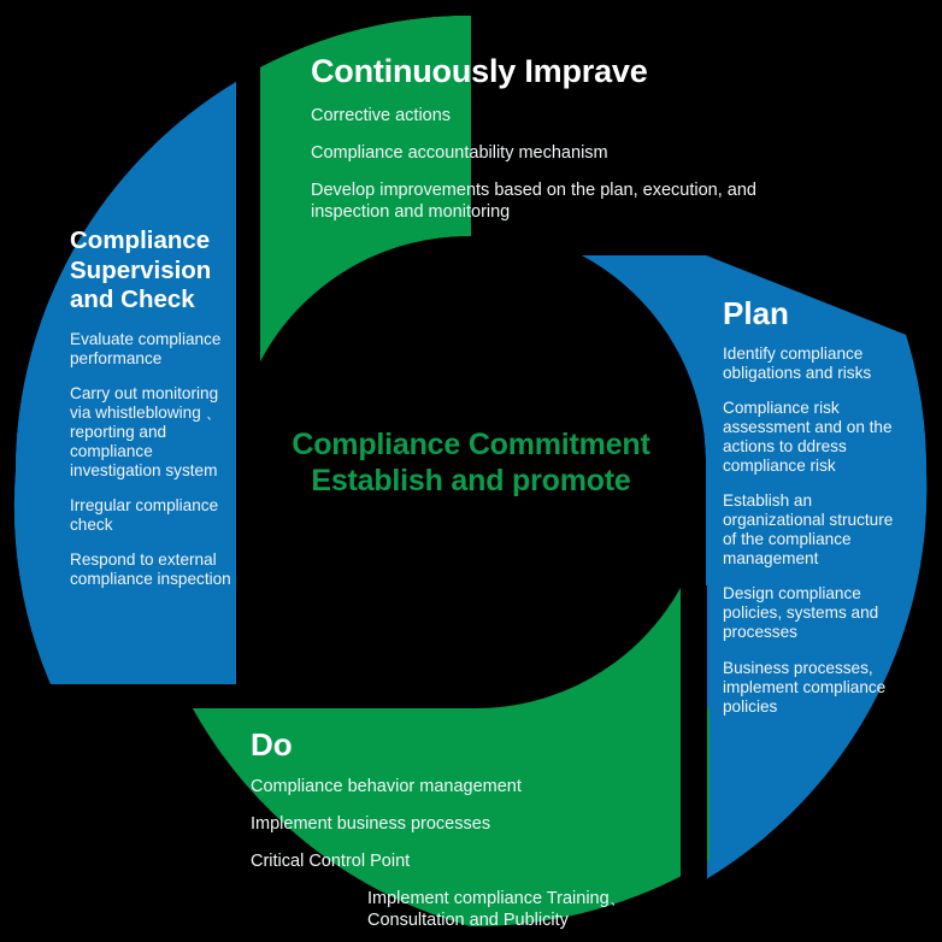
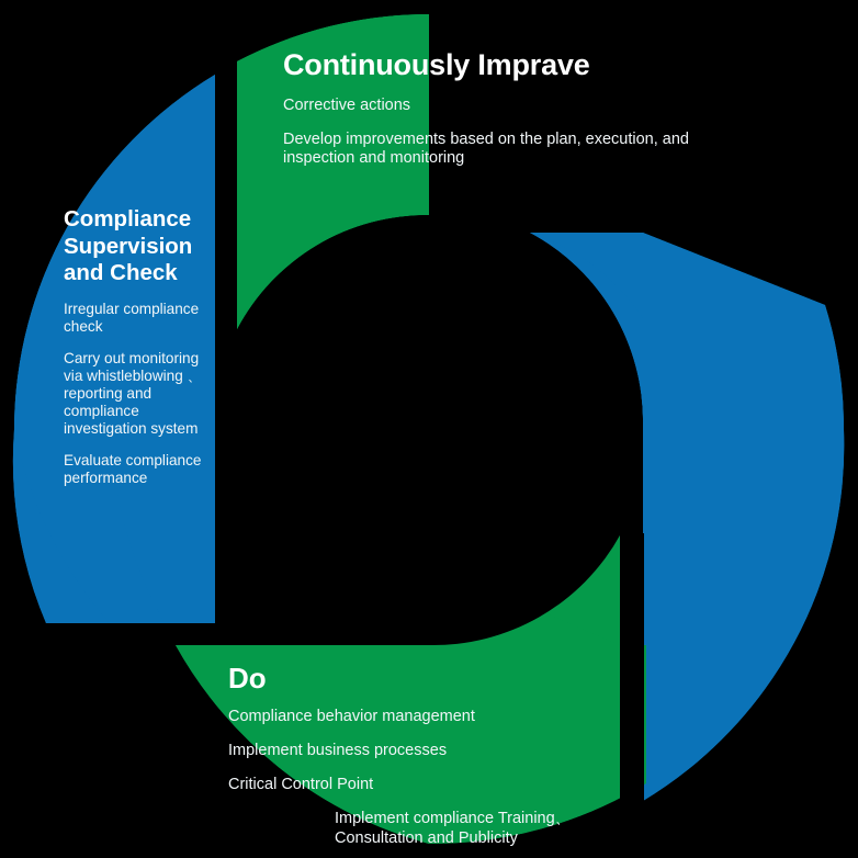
  Continuously Imprave
  Corrective actions
- Compliance accountability mechanism
  Develop improvements based on the plan, execution, and inspection and monitoring
- Plan
- Identify compliance obligations and risks
- Compliance risk assessment and on the actions to ddress compliance risk
- Establish an organizational structure of the compliance management
- Design compliance policies, systems and processes
- Business processes, implement compliance policies
  Do
  Compliance behavior management
  Implement business processes
  Critical Control Point
  Implement compliance Training、Consultation and Publicity
  Compliance Supervision and Check
- Evaluate compliance performance
+ Irregular compliance check
  Carry out monitoring via whistleblowing 、reporting and compliance investigation system
- Irregular compliance check
+ Evaluate compliance performance
- Respond to external compliance inspection
- Compliance Commitment
- Establish and promote
